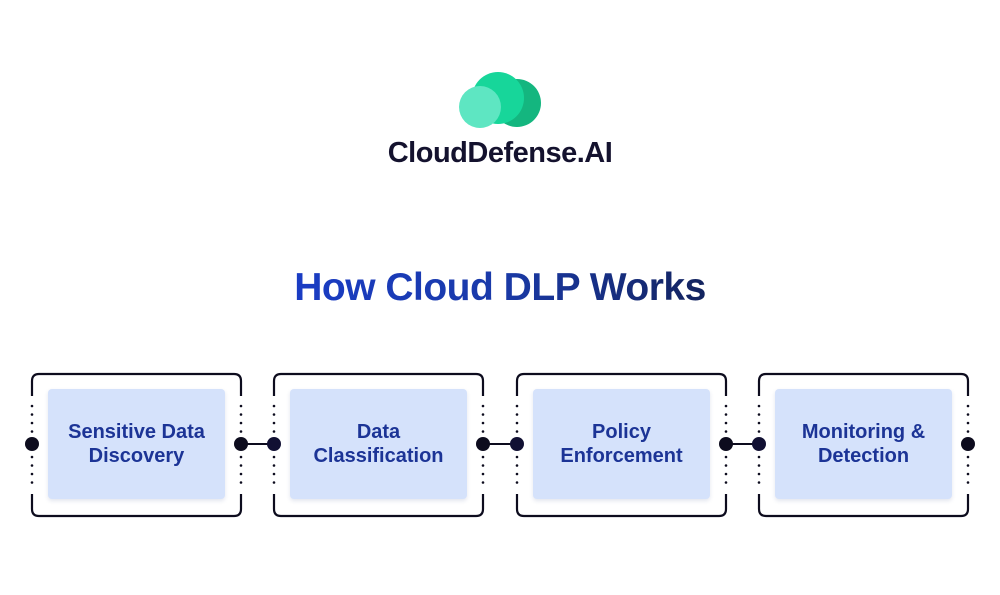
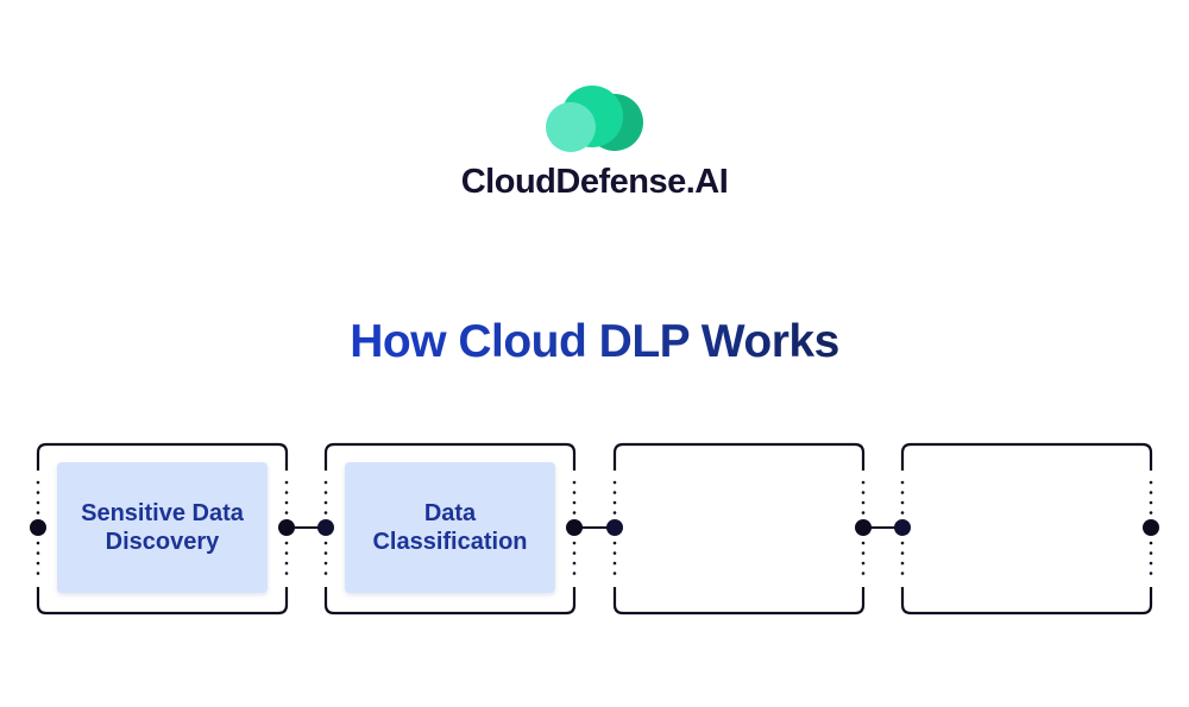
  CloudDefense.AI
  How Cloud DLP Works
  Sensitive Data
  Discovery
  Data
  Classification
- Policy
- Enforcement
- Monitoring &
- Detection
